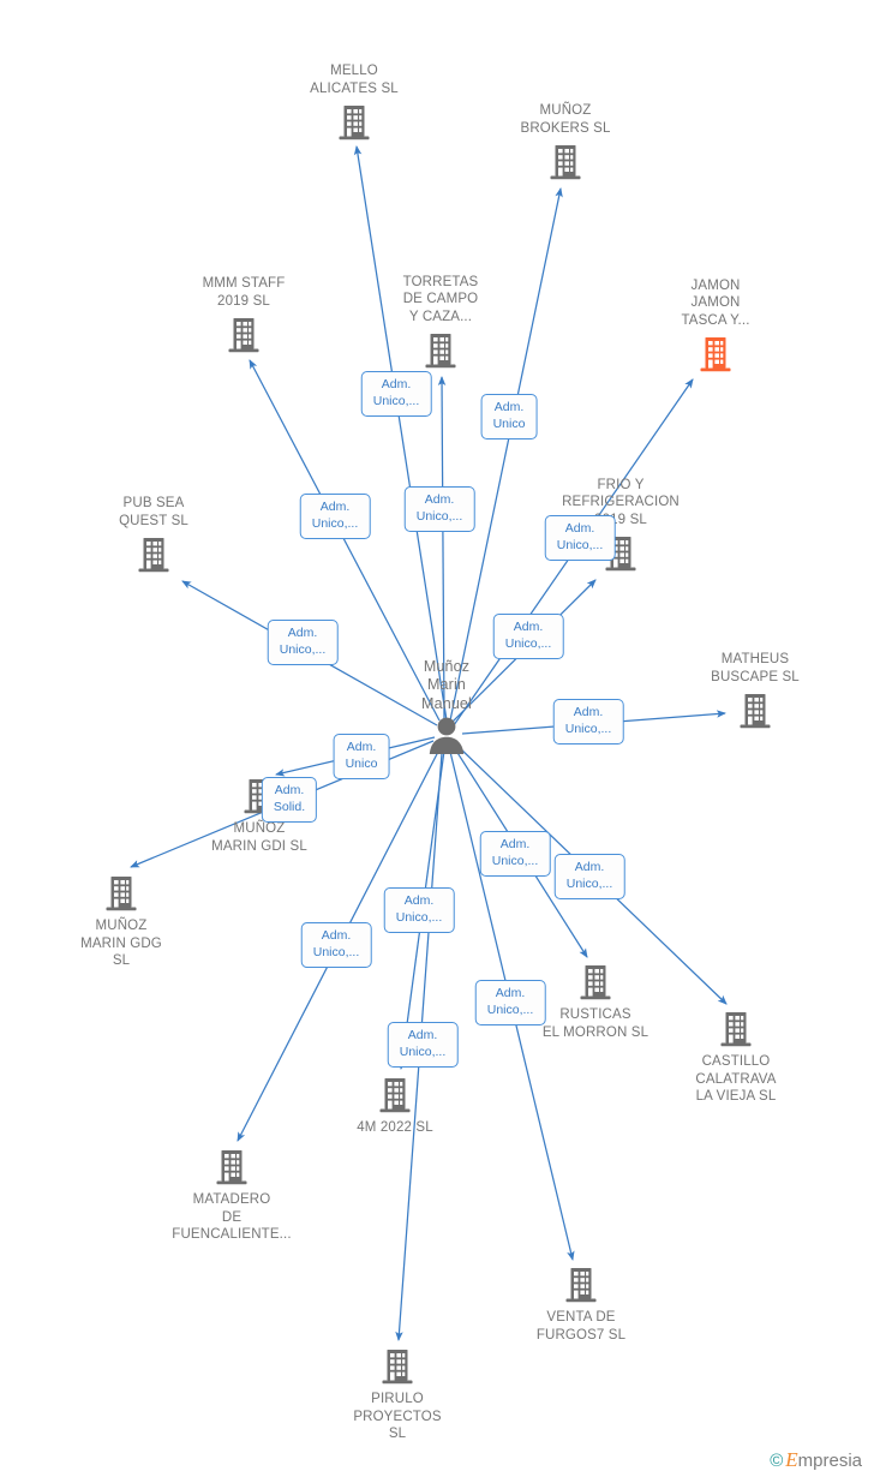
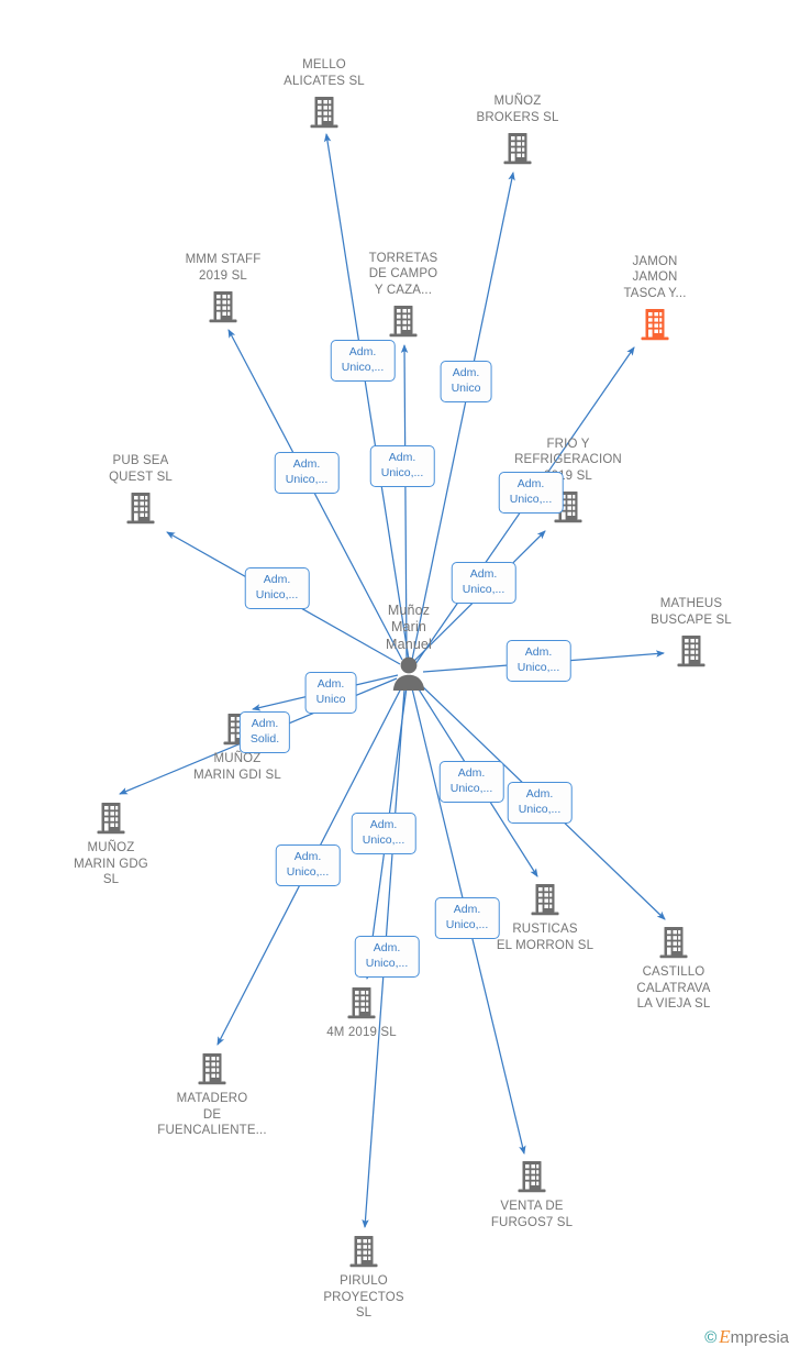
  MELLO
  ALICATES SL
  MUÑOZ
  BROKERS SL
  MMM STAFF
  2019 SL
  TORRETAS
  DE CAMPO
  Y CAZA...
  JAMON
  JAMON
  TASCA Y...
  PUB SEA
  QUEST SL
  FRIO Y
  REFRIGERACION
  MATHEUS
  BUSCAPE SL
  MUÑOZ
  MARIN GDI SL
  MUÑOZ
  MARIN GDG
  SL
  RUSTICAS
  EL MORRON SL
  CASTILLO
  CALATRAVA
  LA VIEJA SL
- 4M 2022 SL
+ 4M 2019 SL
  MATADERO
  DE
  FUENCALIENTE...
  VENTA DE
  FURGOS7 SL
  PIRULO
  PROYECTOS
  SL
  Muñoz
  Marin
  Manuel
  Adm.
  Unico,...
  Adm.
  Unico,...
  Adm.
  Unico,...
  Adm.
  Unico
  Adm.
  Unico,...
  Adm.
  Unico,...
  Adm.
  Unico,...
  Adm.
  Unico,...
  Adm.
  Unico
  Adm.
  Solid.
  Adm.
  Unico,...
  Adm.
  Unico,...
  Adm.
  Unico,...
  Adm.
  Unico,...
  Adm.
  Unico,...
  Adm.
  Unico,...
  ©Empresia
